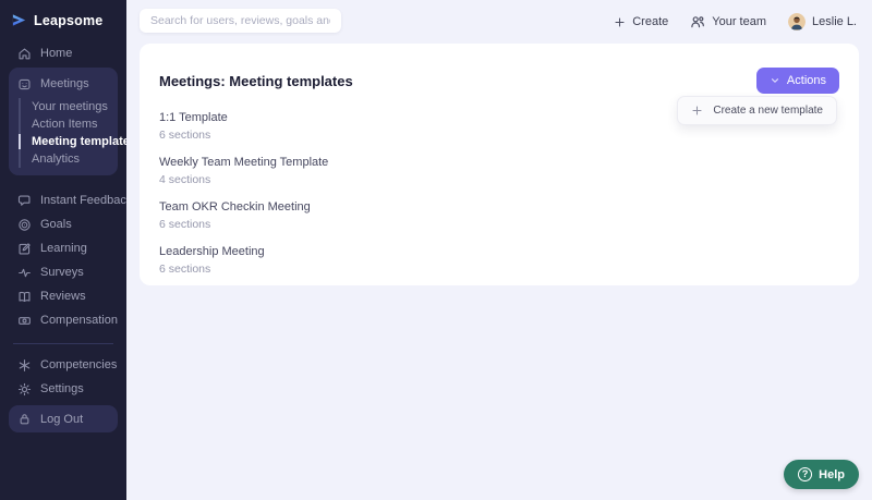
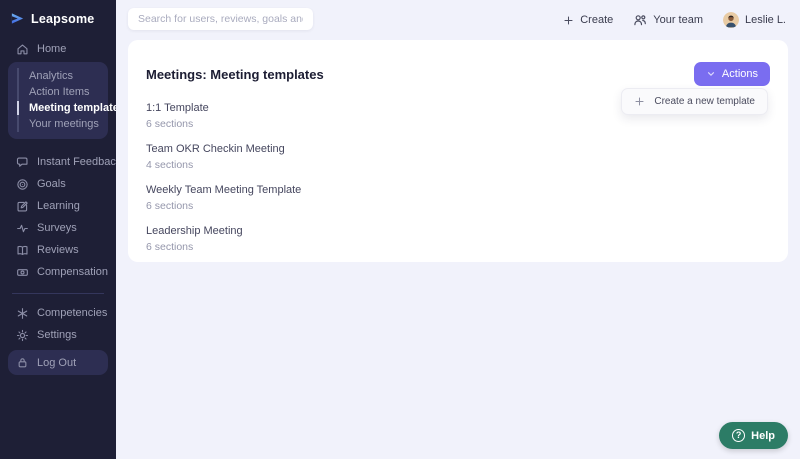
  Leapsome
  Home
- Meetings
- Your meetings
+ Analytics
  Action Items
  Meeting templat
- Analytics
+ Your meetings
  Instant Feedbac
  Goals
  Learning
  Surveys
  Reviews
  Compensation
  Competencies
  Settings
  Log Out
  Search for users, reviews, goals an
  Create
  Your team
  Leslie L.
  Meetings: Meeting templates
  Actions
  Create a new template
  1:1 Template
  6 sections
- Weekly Team Meeting Template
+ Team OKR Checkin Meeting
  4 sections
- Team OKR Checkin Meeting
+ Weekly Team Meeting Template
  6 sections
  Leadership Meeting
  6 sections
  ?
  Help
